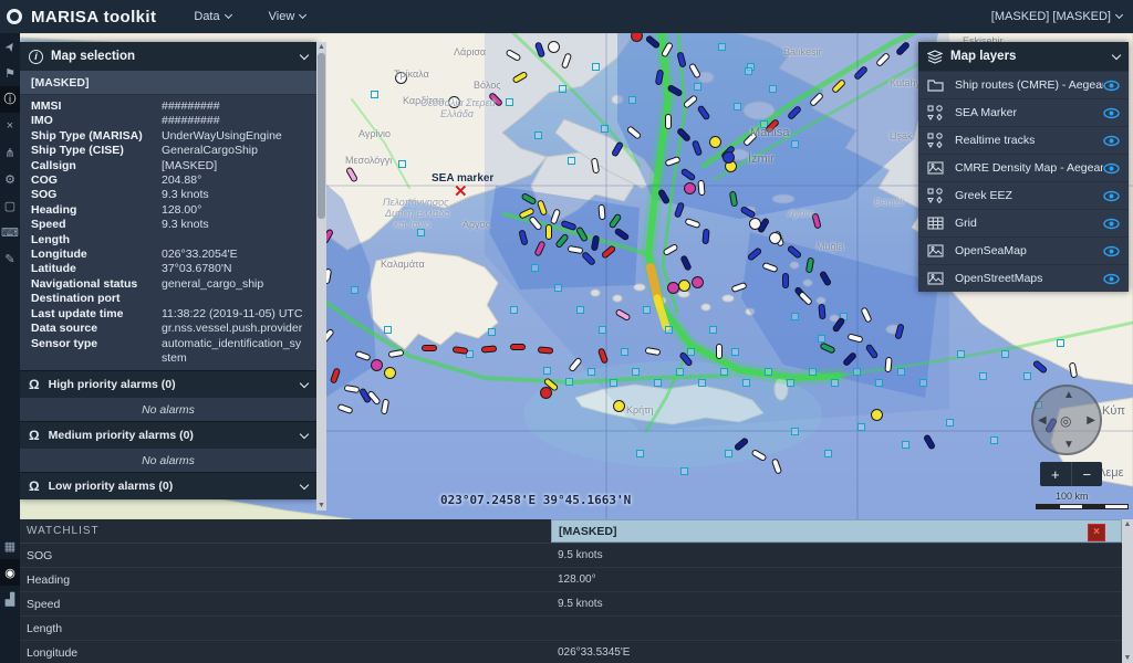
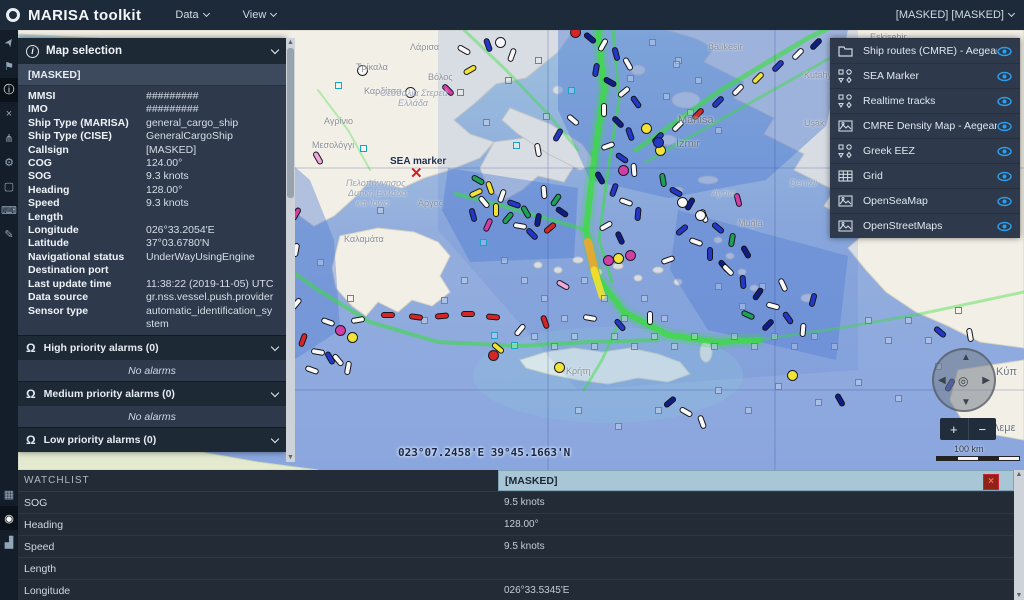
  MARISA toolkit
  Data
  View
  [MASKED] [MASKED]
  ⚑
  ⓘ
  ×
  ⋔
  ⚙
  ▢
  ⌨
  ✎
  ▦
  ◉
  ▟
  ✕
  Τρίκαλα
  Καρδίτσα
  Λάρισα
  Βόλος
  Θεσσαλία Στερεά
  Ελλάδα
  Αγρίνιο
  Μεσολόγγι
  Άργος
  Πελοπόννησος
  Δυτική Ελλάδα
  και Ιόνιο
  Καλαμάτα
  Κρήτη
  Eskişehir
  Balıkesir
  Kütah
  Manisa
  Uşak
  İzmir
  Aydın
  Denizli
  Muğla
  Κύπ
  εμε
  SEA marker
  023°07.2458'E 39°45.1663'N
  ◀
  ▶
  ▲
  ▼
  ◎
  +
  −
  100 km
  i
  Map selection
  [MASKED]
  MMSI
  #########
  IMO
  #########
  Ship Type (MARISA)
- UnderWayUsingEngine
+ general_cargo_ship
  Ship Type (CISE)
  GeneralCargoShip
  Callsign
  [MASKED]
  COG
- 204.88°
+ 124.00°
  SOG
  9.3 knots
  Heading
  128.00°
  Speed
  9.3 knots
  Length
  Longitude
  026°33.2054'E
  Latitude
  37°03.6780'N
  Navigational status
- general_cargo_ship
+ UnderWayUsingEngine
  Destination port
  Last update time
  11:38:22 (2019-11-05) UTC
  Data source
  gr.nss.vessel.push.provider
  Sensor type
  automatic_identification_system
  Ω
  High priority alarms (0)
  No alarms
  Ω
  Medium priority alarms (0)
  No alarms
  Ω
  Low priority alarms (0)
- Map layers
  Ship routes (CMRE) - Aegea
  SEA Marker
  Realtime tracks
  CMRE Density Map - Aegea
  Greek EEZ
  Grid
  OpenSeaMap
  OpenStreetMaps
  WATCHLIST
  [MASKED]
  ×
  SOG
  9.5 knots
  Heading
  128.00°
  Speed
  9.5 knots
  Length
  Longitude
  026°33.5345'E
